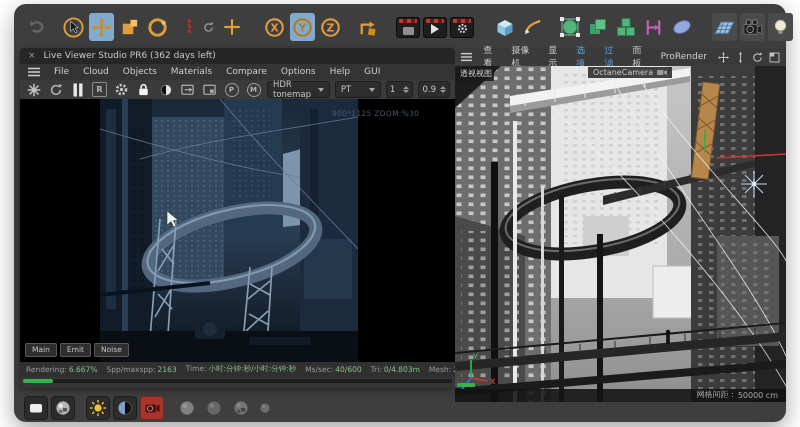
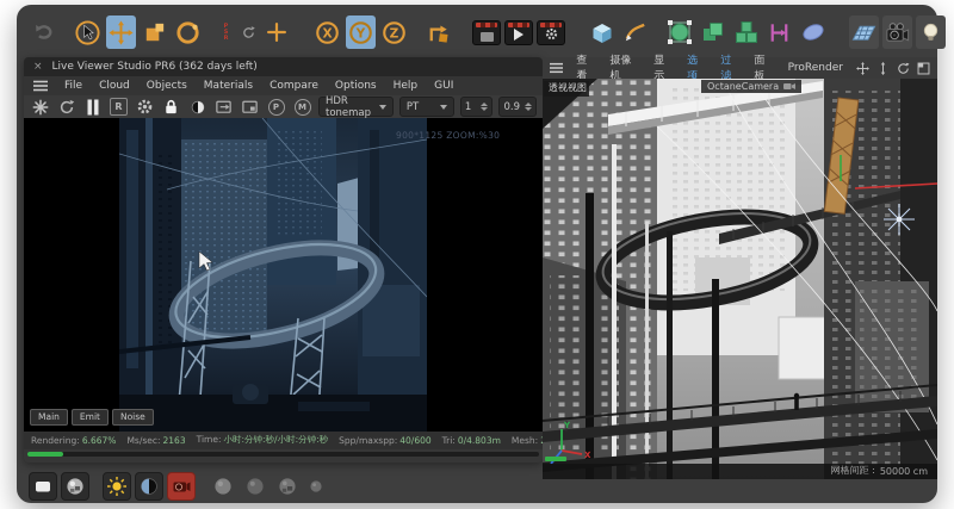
  X
  Y
  Z
  ×
  Live Viewer Studio PR6 (362 days left)
  File
  Cloud
  Objects
  Materials
  Compare
  Options
  Help
  GUI
  R
  P
  M
  HDR tonemap
  PT
  1
  0.9
  900*1125 ZOOM:%30
  Main
  Emit
  Noise
  Rendering: 6.667%
- Spp/maxspp: 2163
+ Ms/sec: 2163
  Time: 小时:分钟:秒/小时:分钟:秒
- Ms/sec: 40/600
+ Spp/maxspp: 40/600
  Tri: 0/4.803m
  查看
  摄像机
  显示
  选项
  过滤
  面板
  ProRender
  Y
  X
  透视视图
  OctaneCamera
  网格间距 :
  50000 cm
